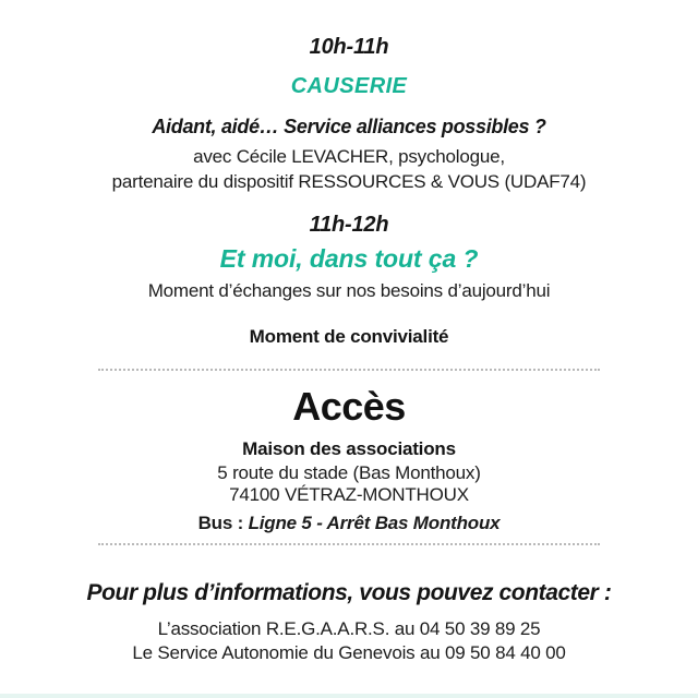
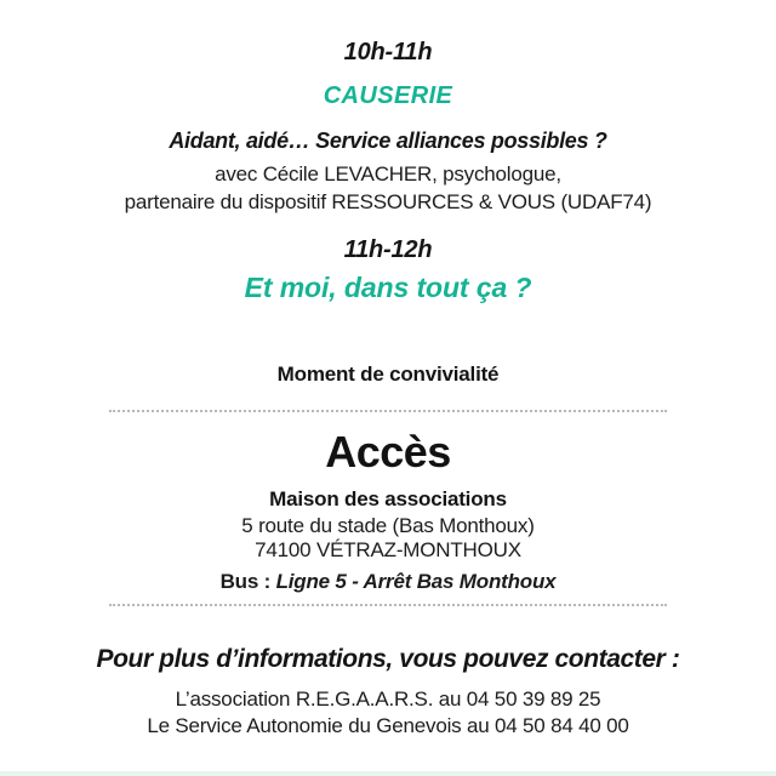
  10h-11h
  CAUSERIE
  Aidant, aidé… Service alliances possibles ?
  avec Cécile LEVACHER, psychologue,
  partenaire du dispositif RESSOURCES & VOUS (UDAF74)
  11h-12h
  Et moi, dans tout ça ?
- Moment d’échanges sur nos besoins d’aujourd’hui
  Moment de convivialité
  Accès
  Maison des associations
  5 route du stade (Bas Monthoux)
  74100 VÉTRAZ-MONTHOUX
  Bus : Ligne 5 - Arrêt Bas Monthoux
  Pour plus d’informations, vous pouvez contacter :
  L’association R.E.G.A.A.R.S. au 04 50 39 89 25
- Le Service Autonomie du Genevois au 09 50 84 40 00
+ Le Service Autonomie du Genevois au 04 50 84 40 00
